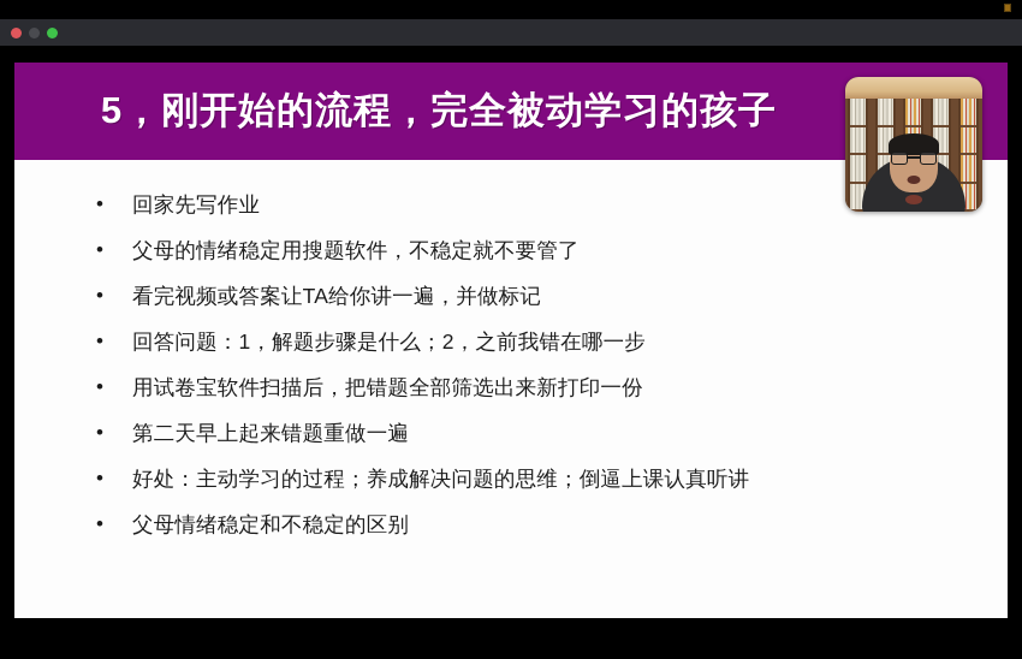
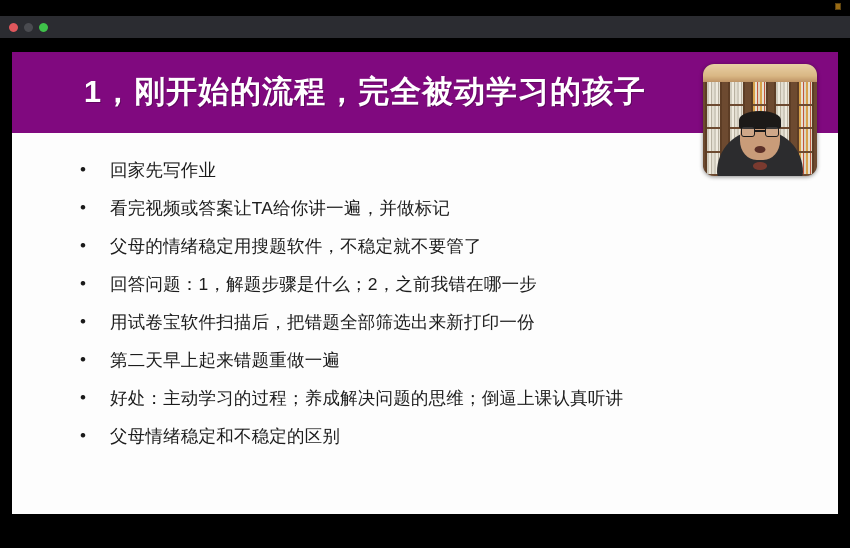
- 5，刚开始的流程，完全被动学习的孩子
+ 1，刚开始的流程，完全被动学习的孩子
  •
  回家先写作业
  •
- 父母的情绪稳定用搜题软件，不稳定就不要管了
+ 看完视频或答案让TA给你讲一遍，并做标记
  •
- 看完视频或答案让TA给你讲一遍，并做标记
+ 父母的情绪稳定用搜题软件，不稳定就不要管了
  •
  回答问题：1，解题步骤是什么；2，之前我错在哪一步
  •
  用试卷宝软件扫描后，把错题全部筛选出来新打印一份
  •
  第二天早上起来错题重做一遍
  •
  好处：主动学习的过程；养成解决问题的思维；倒逼上课认真听讲
  •
  父母情绪稳定和不稳定的区别
